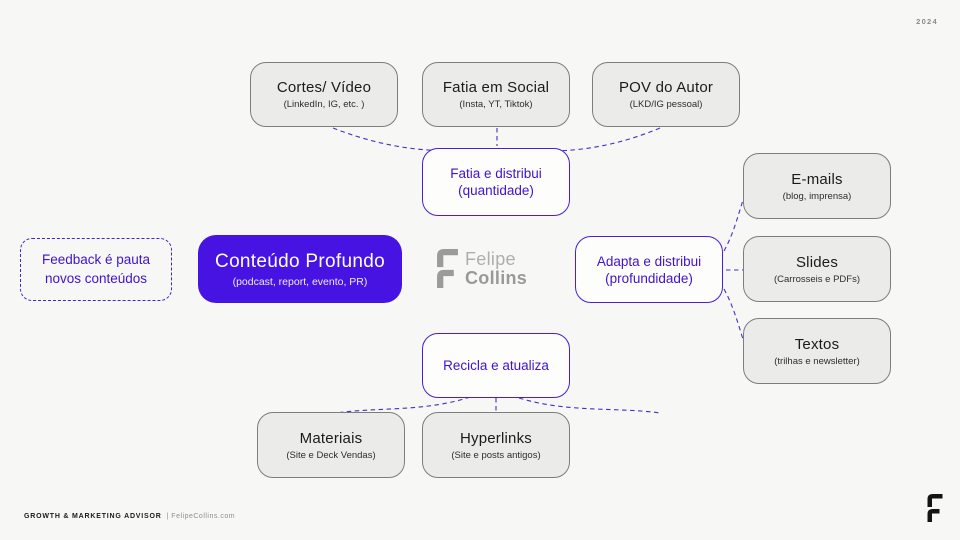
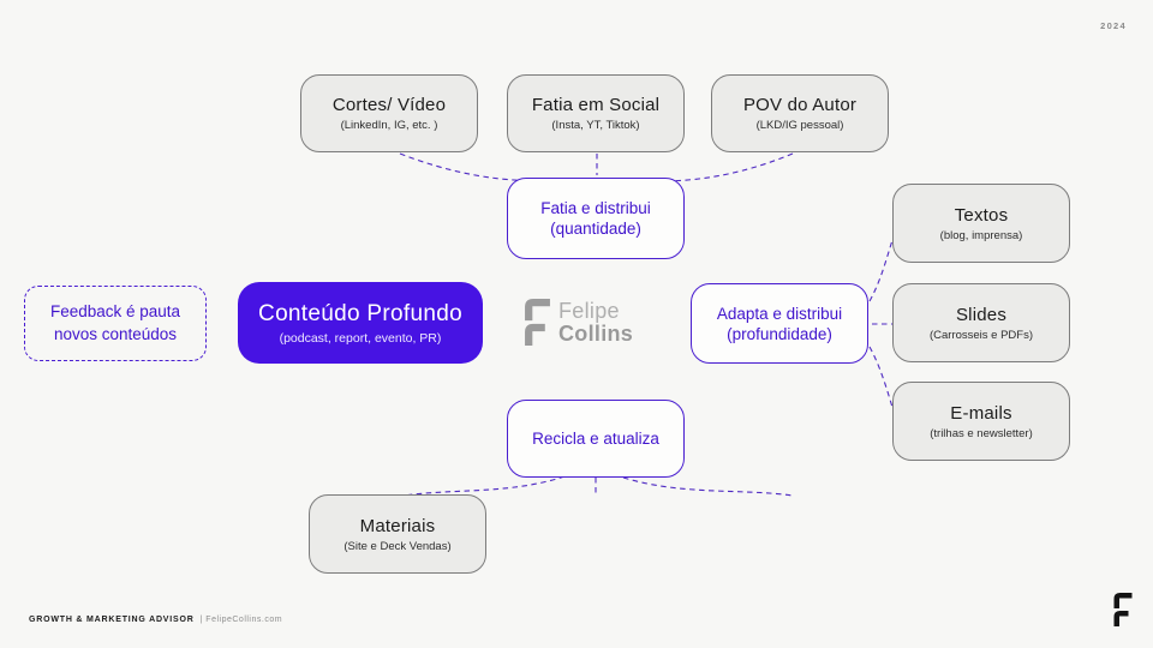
  2024
  Cortes/ Vídeo
  (LinkedIn, IG, etc. )
  Fatia em Social
  (Insta, YT, Tiktok)
  POV do Autor
  (LKD/IG pessoal)
  Fatia e distribui
  (quantidade)
  Feedback é pauta
  novos conteúdos
  Conteúdo Profundo
  (podcast, report, evento, PR)
  Felipe
  Collins
  Adapta e distribui
  (profundidade)
- E-mails
+ Textos
  (blog, imprensa)
  Slides
  (Carrosseis e PDFs)
- Textos
+ E-mails
  (trilhas e newsletter)
  Recicla e atualiza
  Materiais
  (Site e Deck Vendas)
- Hyperlinks
- (Site e posts antigos)
